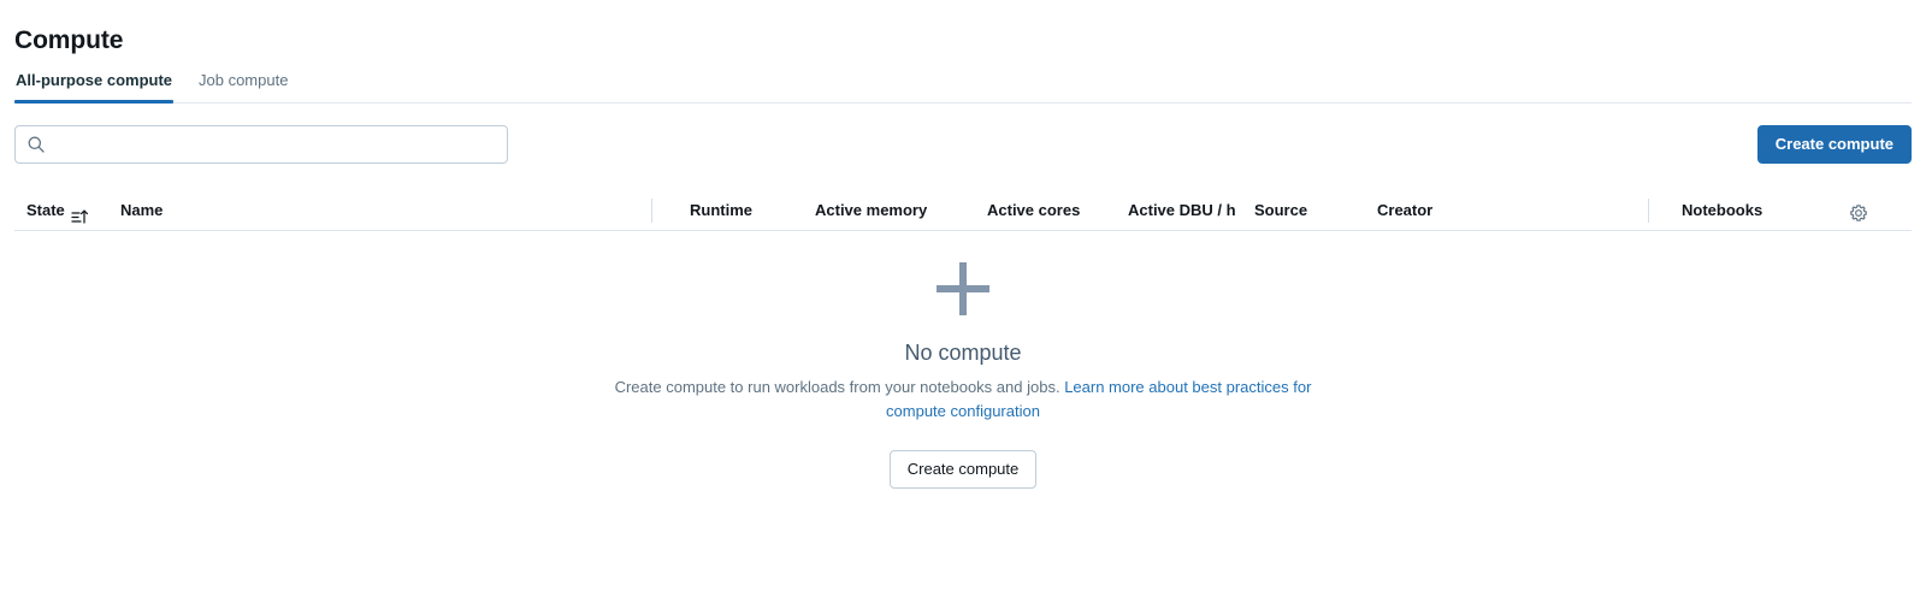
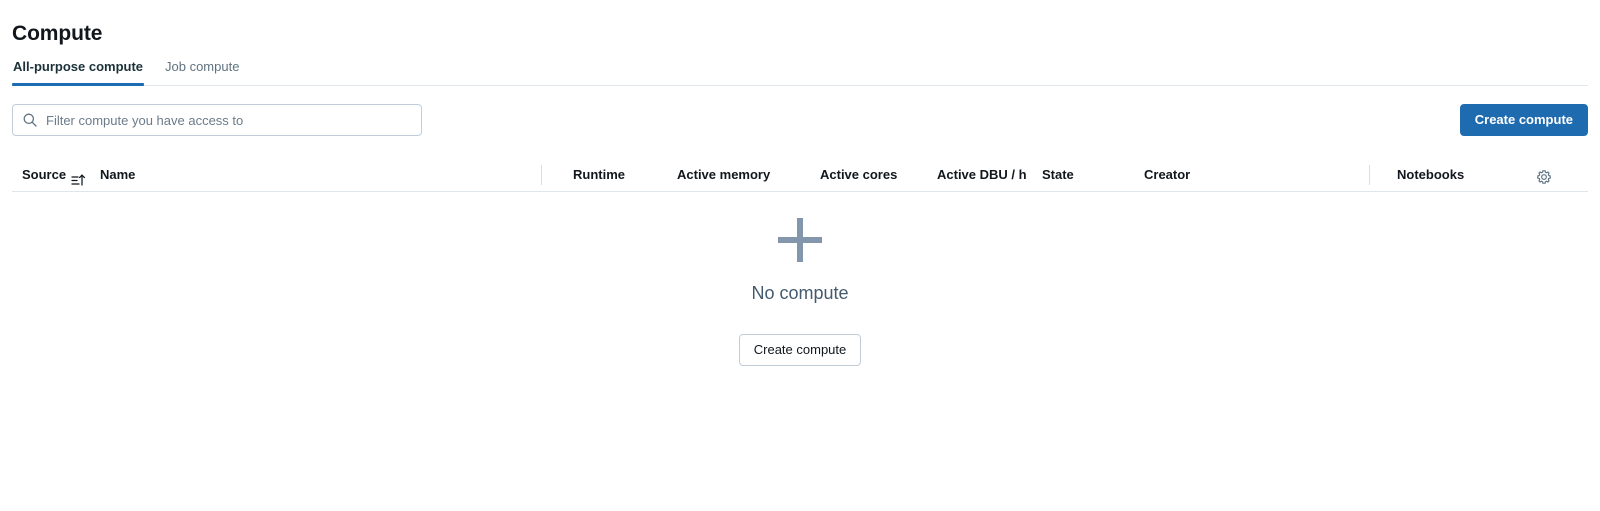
  Compute
  All-purpose compute
  Job compute
+ Filter compute you have access to
  Create compute
- State
+ Source
  Name
  Runtime
  Active memory
  Active cores
  Active DBU / h
- Source
+ State
  Creator
  Notebooks
  No compute
- Create compute to run workloads from your notebooks and jobs. Learn more about best practices for compute configuration
  Create compute
